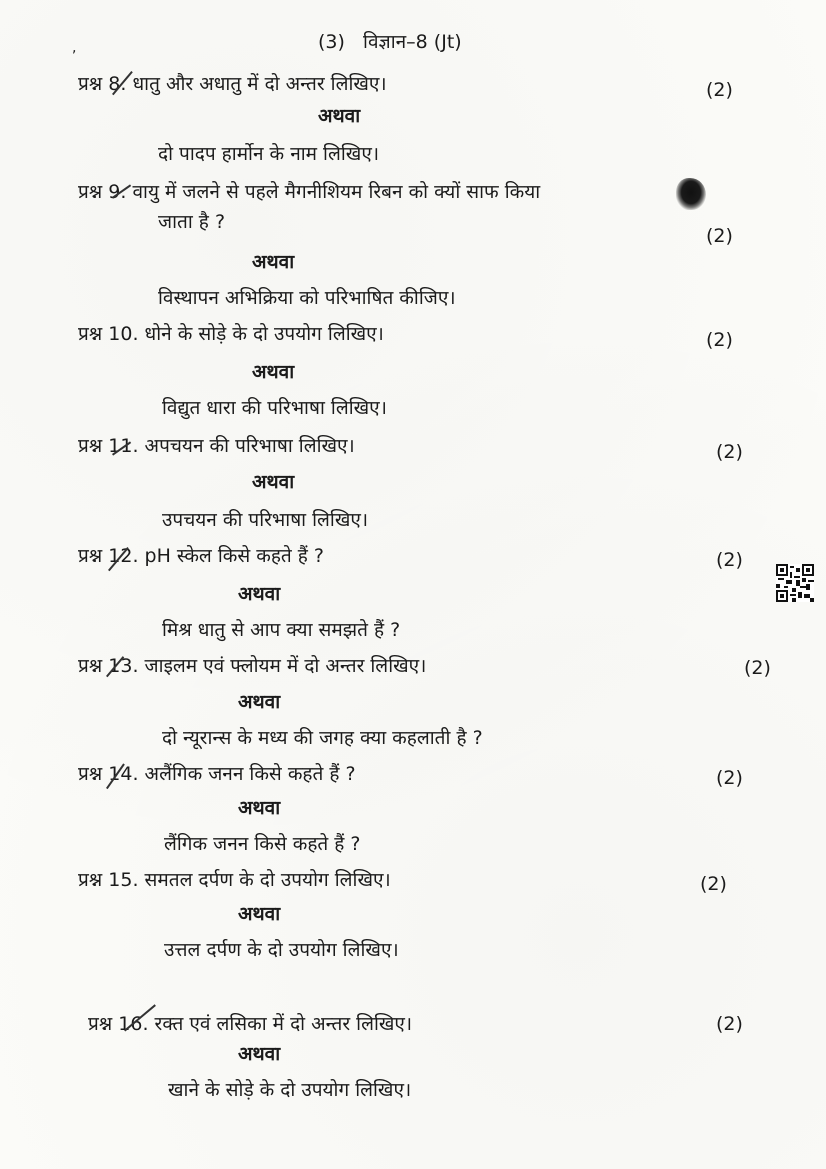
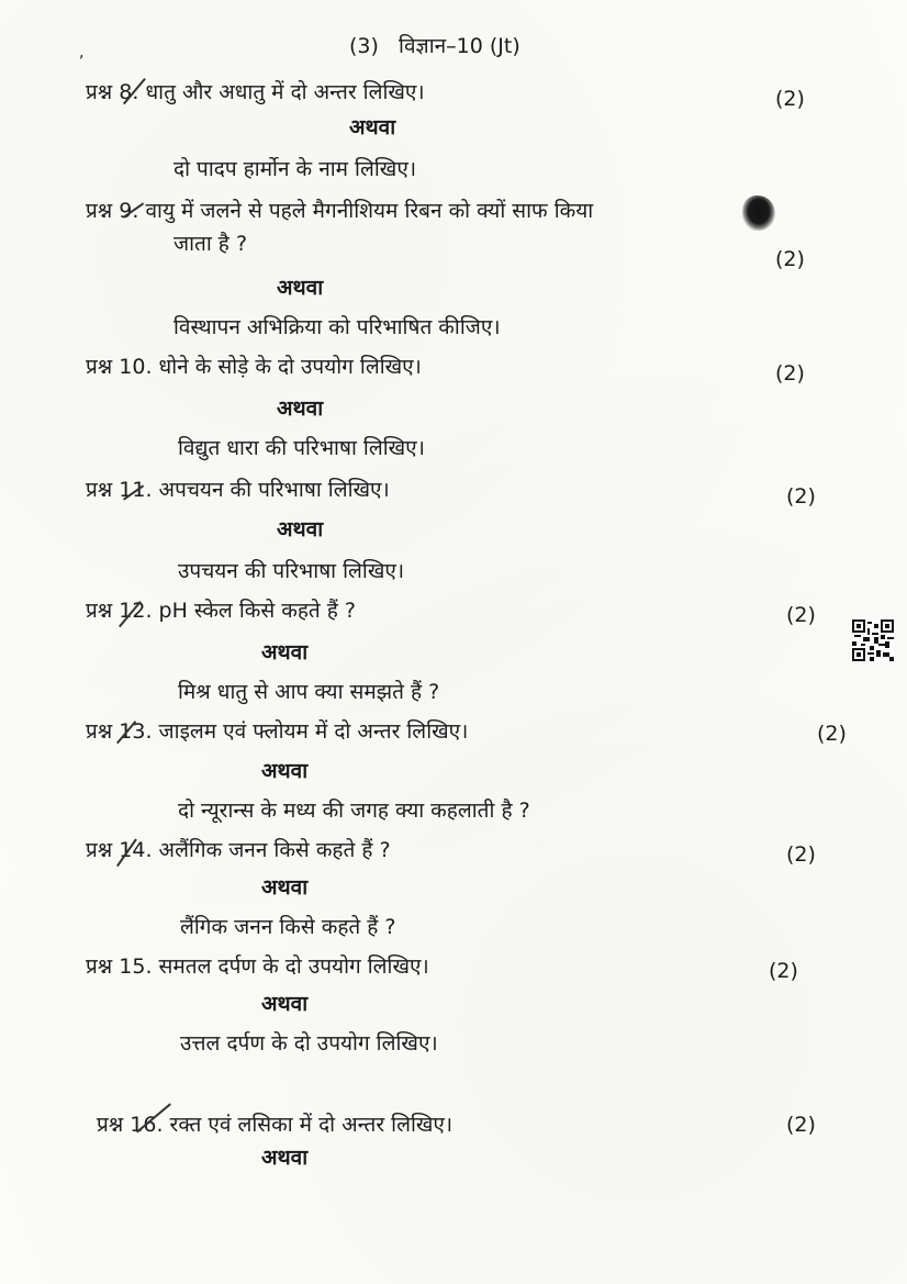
  ,
- (3) विज्ञान–8 (Jt)
+ (3) विज्ञान–10 (Jt)
  प्रश्न 8. धातु और अधातु में दो अन्तर लिखिए।
  (2)
  अथवा
  दो पादप हार्मोन के नाम लिखिए।
  प्रश्न 9. वायु में जलने से पहले मैगनीशियम रिबन को क्यों साफ किया
  जाता है ?
  (2)
  अथवा
  विस्थापन अभिक्रिया को परिभाषित कीजिए।
  प्रश्न 10. धोने के सोड़े के दो उपयोग लिखिए।
  (2)
  अथवा
  विद्युत धारा की परिभाषा लिखिए।
  प्रश्न 1. अपचयन की परिभाषा लिखिए।
  (2)
  अथवा
  उपचयन की परिभाषा लिखिए।
  प्रश्न 12. pH स्केल किसे कहते हैं ?
  (2)
  अथवा
  मिश्र धातु से आप क्या समझते हैं ?
  प्रश्न3. जाइलम एवं फ्लोयम में दो अन्तर लिखिए।
  (2)
  अथवा
  दो न्यूरान्स के मध्य की जगह क्या कहलाती है ?
  प्रश्न4. अलैंगिक जनन किसे कहते हैं ?
  (2)
  अथवा
  लैंगिक जनन किसे कहते हैं ?
  प्रश्न 15. समतल दर्पण के दो उपयोग लिखिए।
  (2)
  अथवा
  उत्तल दर्पण के दो उपयोग लिखिए।
  प्रश्न 16. रक्त एवं लसिका में दो अन्तर लिखिए।
  (2)
  अथवा
- खाने के सोड़े के दो उपयोग लिखिए।
